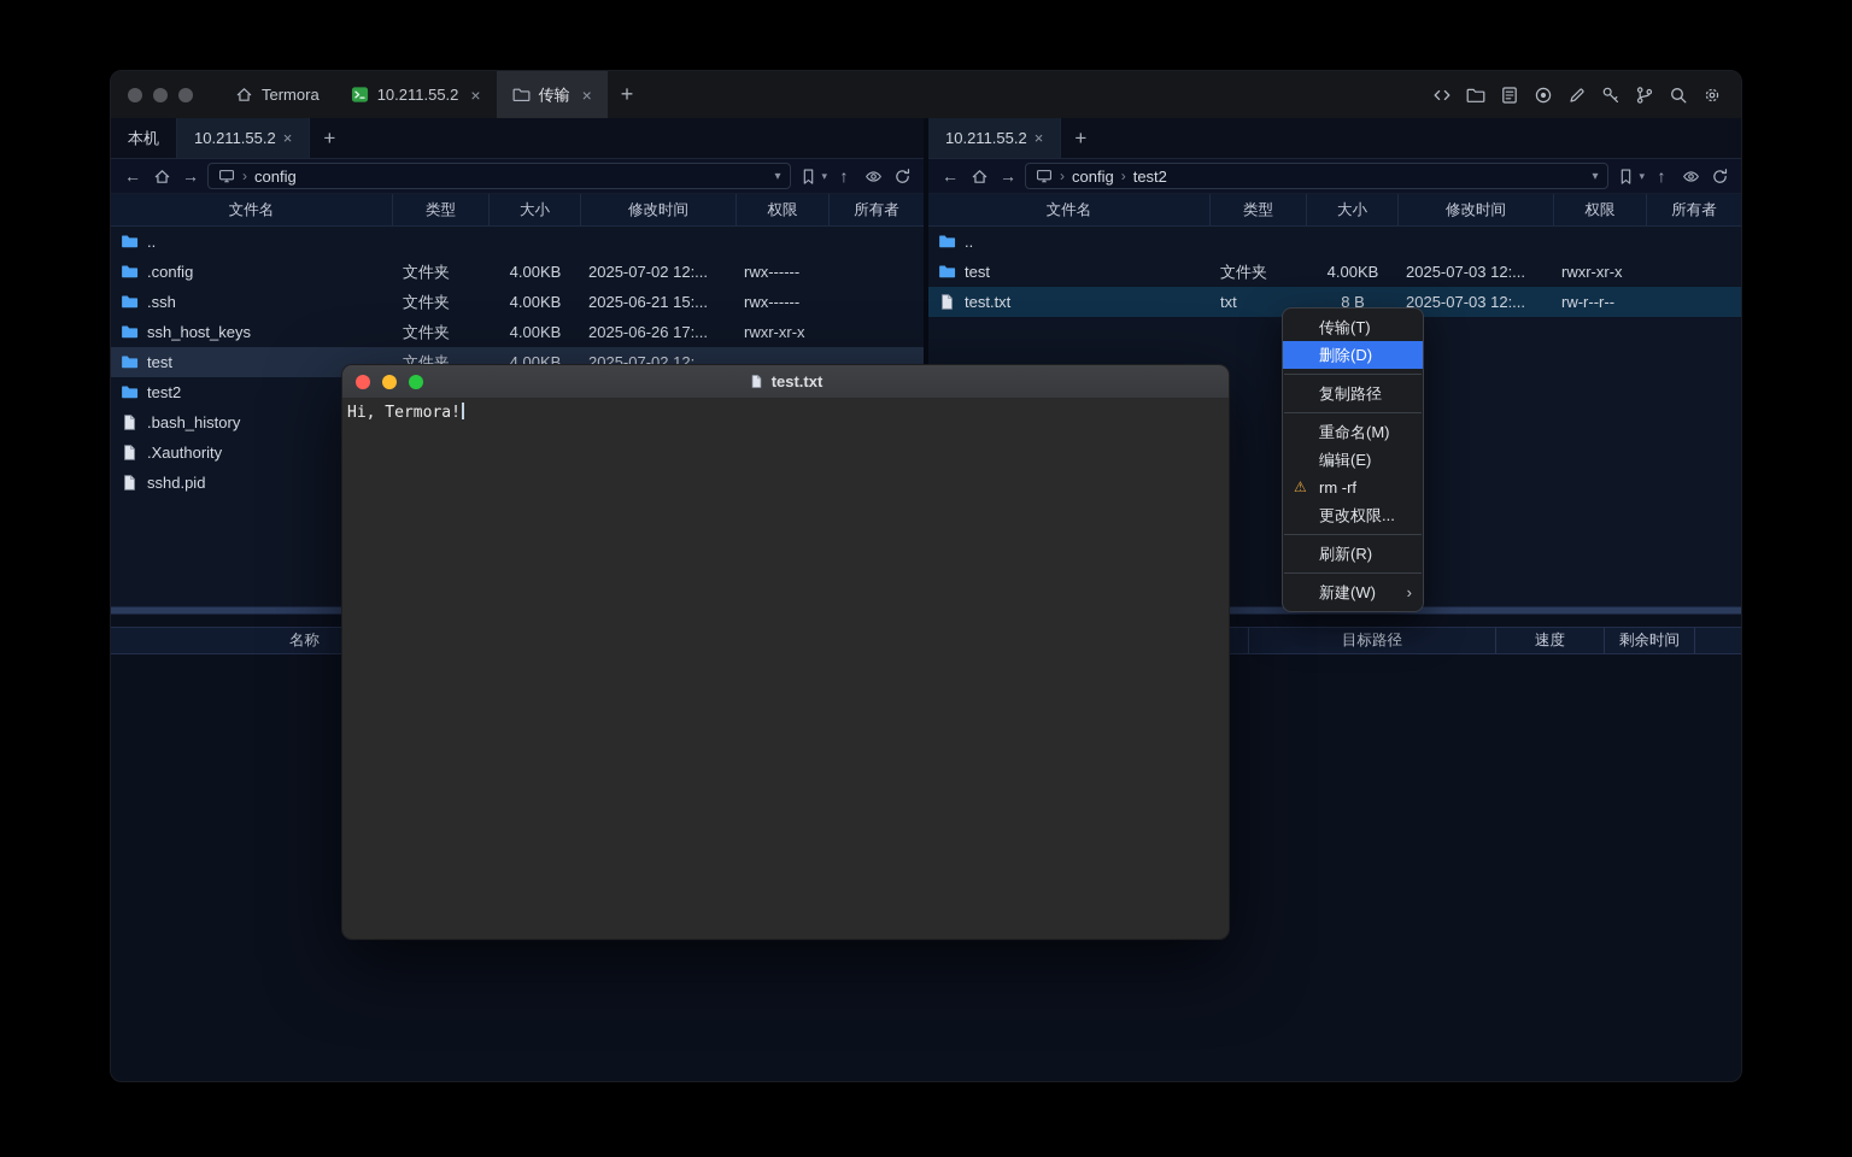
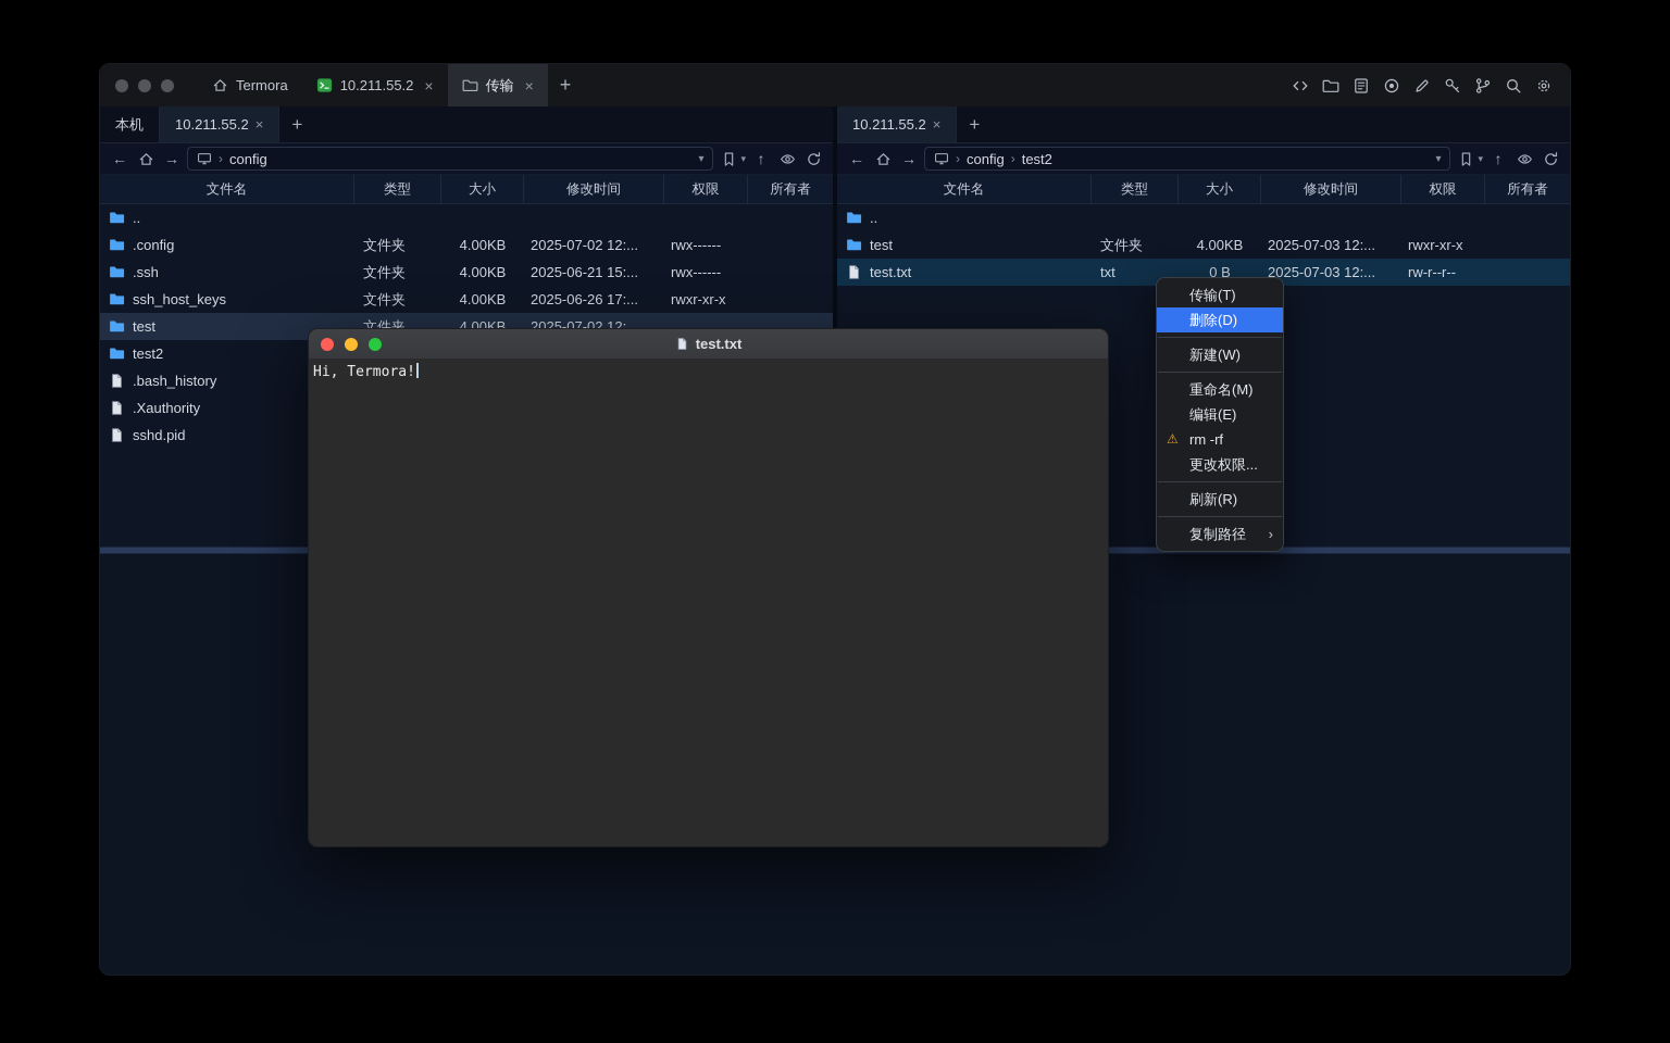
  Termora
  10.211.55.2
  ×
  传输
  ×
  +
  本机
  10.211.55.2
  ×
  +
  ←
  →
  ›
  config
  ▾
  ▾
  ↑
  文件名
  类型
  大小
  修改时间
  权限
  所有者
  ..
  .config
  文件夹
  4.00KB
  2025-07-02 12:...
  rwx------
  .ssh
  文件夹
  4.00KB
  2025-06-21 15:...
  rwx------
  ssh_host_keys
  文件夹
  4.00KB
  2025-06-26 17:...
  rwxr-xr-x
  test
  文件夹
  4.00KB
  2025-07-02 12:...
  test2
  .bash_history
  .Xauthority
  sshd.pid
  10.211.55.2
  ×
  +
  ←
  →
  ›
  config
  ›
  test2
  ▾
  ▾
  ↑
  文件名
  类型
  大小
  修改时间
  权限
  所有者
  ..
  test
  文件夹
  4.00KB
  2025-07-03 12:...
  rwxr-xr-x
  test.txt
  txt
- 8 B
+ 0 B
  2025-07-03 12:...
  rw-r--r--
- 名称
- 目标路径
- 速度
- 剩余时间
  test.txt
  Hi, Termora!
  传输(T)
  删除(D)
- 复制路径
+ 新建(W)
  重命名(M)
  编辑(E)
  ⚠
  rm -rf
  更改权限...
  刷新(R)
- 新建(W)
+ 复制路径
  ›
